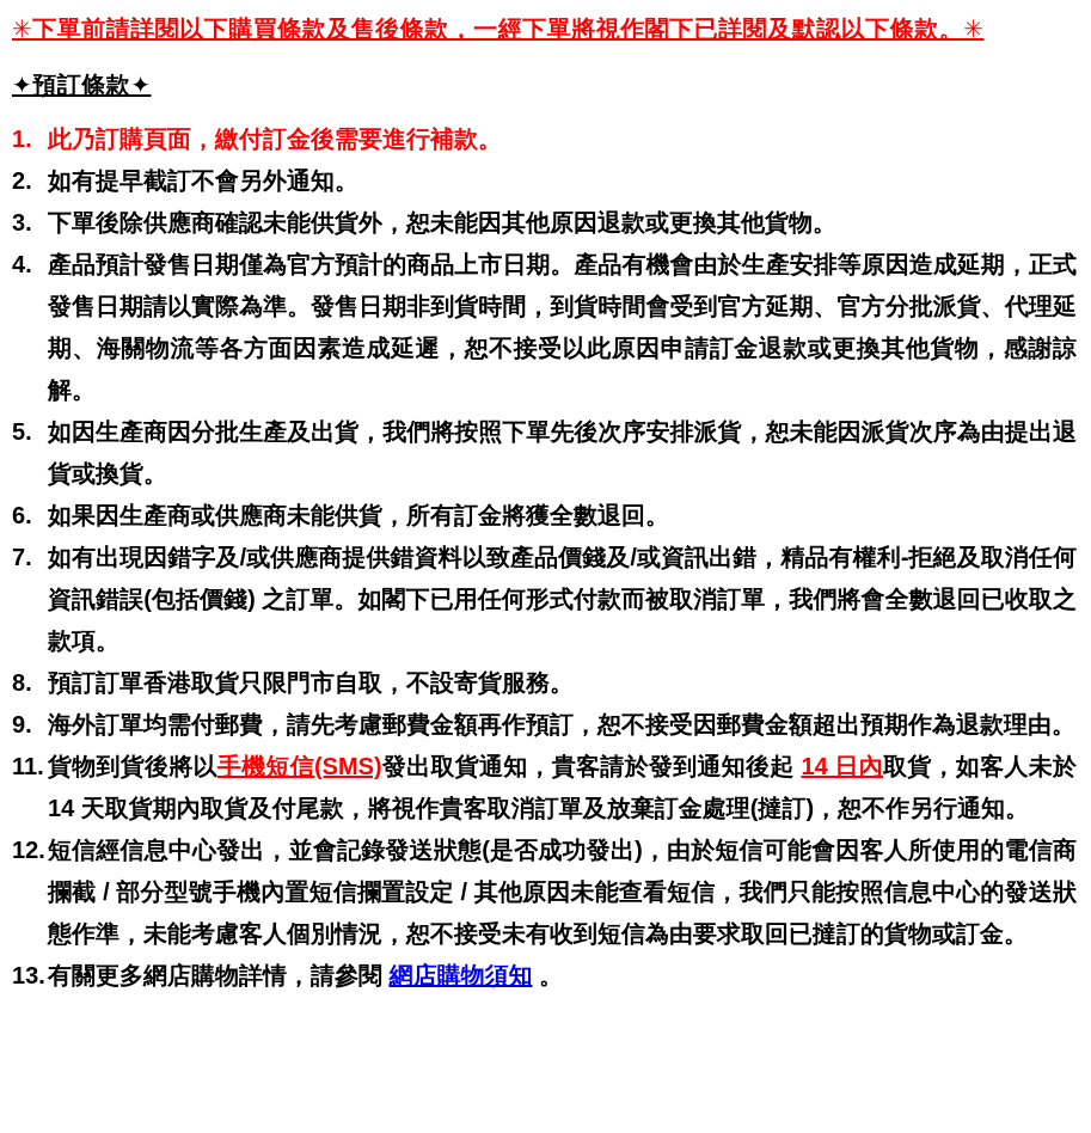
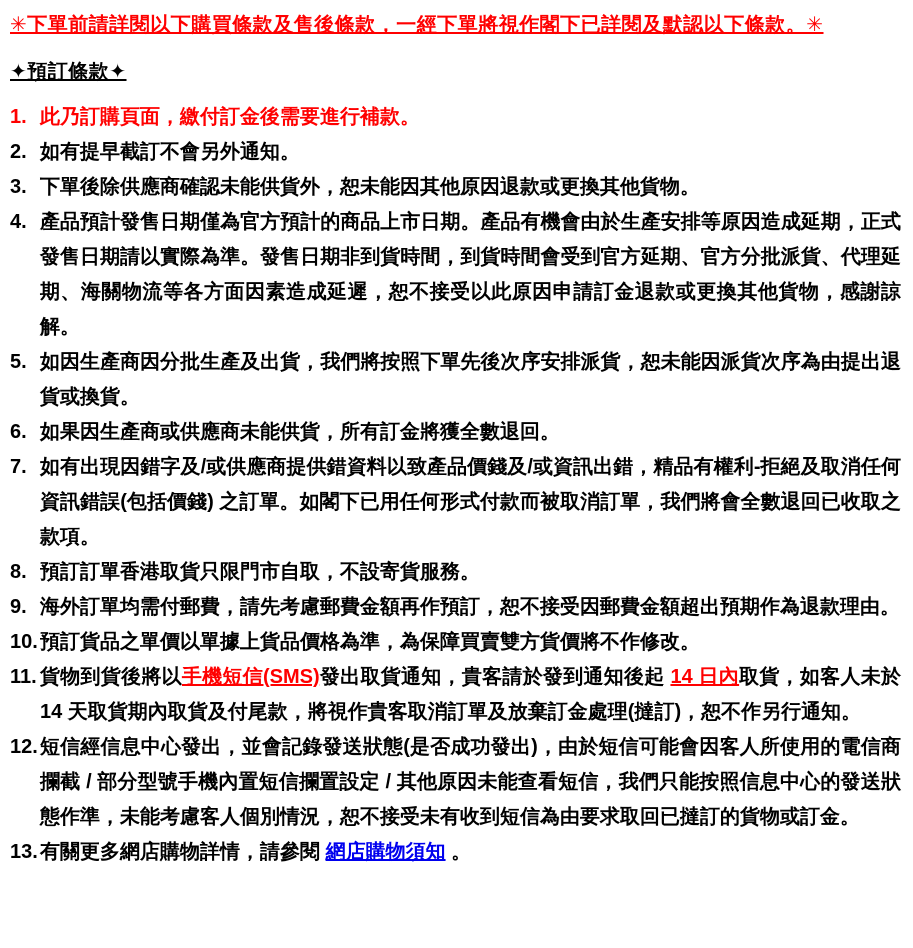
  ✳下單前請詳閱以下購買條款及售後條款，一經下單將視作閣下已詳閱及默認以下條款。✳
  ✦預訂條款✦
  1.
  此乃訂購頁面，繳付訂金後需要進行補款。
  2.
  如有提早截訂不會另外通知。
  3.
  下單後除供應商確認未能供貨外，恕未能因其他原因退款或更換其他貨物。
  4.
  產品預計發售日期僅為官方預計的商品上市日期。產品有機會由於生產安排等原因造成延期，正式發售日期請以實際為準。發售日期非到貨時間，到貨時間會受到官方延期、官方分批派貨、代理延期、海關物流等各方面因素造成延遲，恕不接受以此原因申請訂金退款或更換其他貨物，感謝諒解。
  5.
  如因生產商因分批生產及出貨，我們將按照下單先後次序安排派貨，恕未能因派貨次序為由提出退貨或換貨。
  6.
  如果因生產商或供應商未能供貨，所有訂金將獲全數退回。
  7.
  如有出現因錯字及/或供應商提供錯資料以致產品價錢及/或資訊出錯，精品有權利-拒絕及取消任何資訊錯誤(包括價錢) 之訂單。如閣下已用任何形式付款而被取消訂單，我們將會全數退回已收取之款項。
  8.
  預訂訂單香港取貨只限門市自取，不設寄貨服務。
  9.
  海外訂單均需付郵費，請先考慮郵費金額再作預訂，恕不接受因郵費金額超出預期作為退款理由。
+ 10.
+ 預訂貨品之單價以單據上貨品價格為準，為保障買賣雙方貨價將不作修改。
  11.
  貨物到貨後將以手機短信(SMS)發出取貨通知，貴客請於發到通知後起 14 日內取貨，如客人未於 14 天取貨期內取貨及付尾款，將視作貴客取消訂單及放棄訂金處理(撻訂)，恕不作另行通知。
  12.
  短信經信息中心發出，並會記錄發送狀態(是否成功發出)，由於短信可能會因客人所使用的電信商攔截 / 部分型號手機內置短信攔置設定 / 其他原因未能查看短信，我們只能按照信息中心的發送狀態作準，未能考慮客人個別情況，恕不接受未有收到短信為由要求取回已撻訂的貨物或訂金。
  13.
  有關更多網店購物詳情，請參閱 網店購物須知 。
